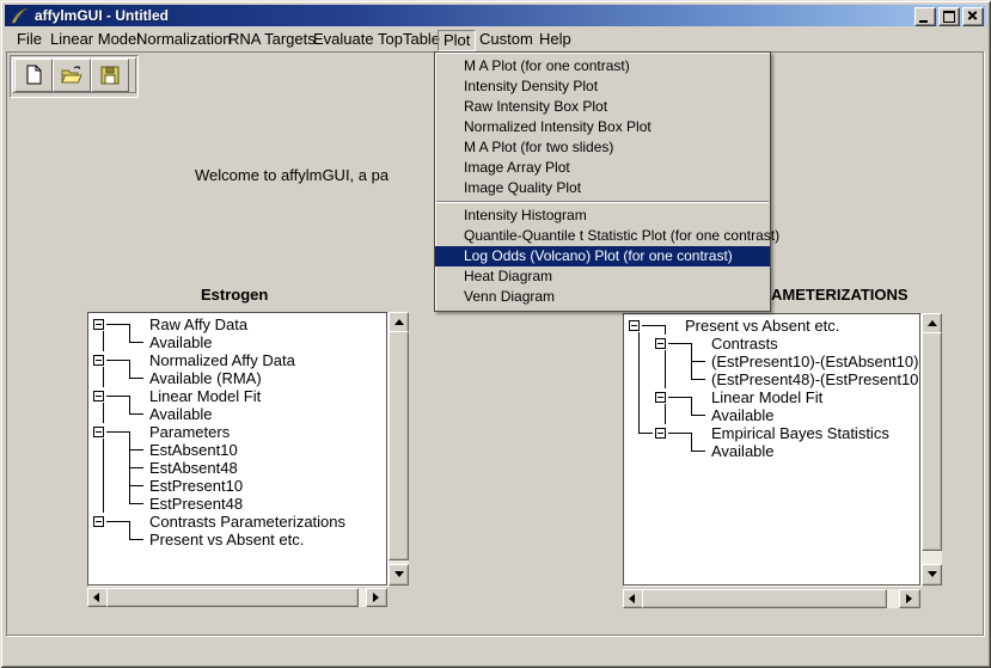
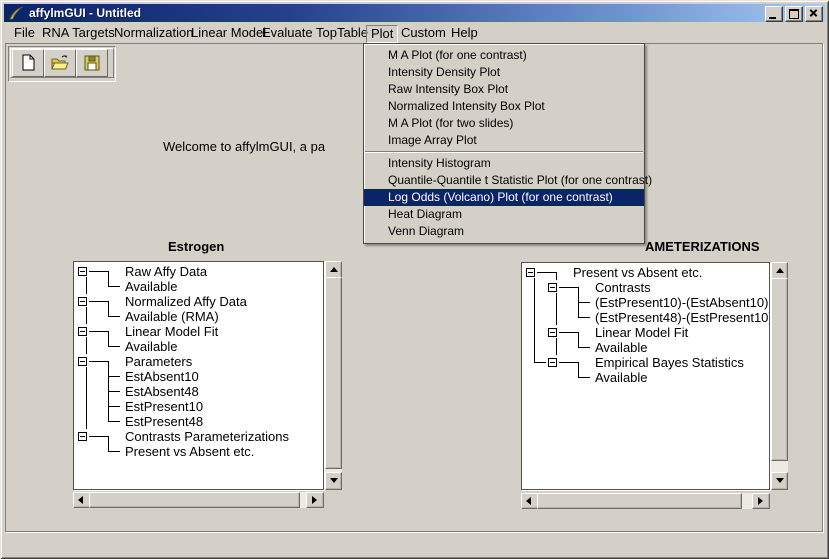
  affylmGUI - Untitled
  File
- Linear Model
+ RNA Targets
  Normalization
- RNA Targets
+ Linear Model
  Evaluate
  TopTable
  Plot
  Custom
  Help
  Welcome to affylmGUI, a pa
  Estrogen
  Raw Affy Data
  Available
  Normalized Affy Data
  Available (RMA)
  Linear Model Fit
  Available
  Parameters
  EstAbsent10
  EstAbsent48
  EstPresent10
  EstPresent48
  Contrasts Parameterizations
  Present vs Absent etc.
  AMETERIZATIONS
  Present vs Absent etc.
  Contrasts
  (EstPresent10)-(EstAbsent10)
  (EstPresent48)-(EstPresent10
  Linear Model Fit
  Available
  Empirical Bayes Statistics
  Available
  M A Plot (for one contrast)
  Intensity Density Plot
  Raw Intensity Box Plot
  Normalized Intensity Box Plot
  M A Plot (for two slides)
  Image Array Plot
- Image Quality Plot
  Intensity Histogram
  Quantile-Quantile t Statistic Plot (for one contrast)
  Log Odds (Volcano) Plot (for one contrast)
  Heat Diagram
  Venn Diagram
